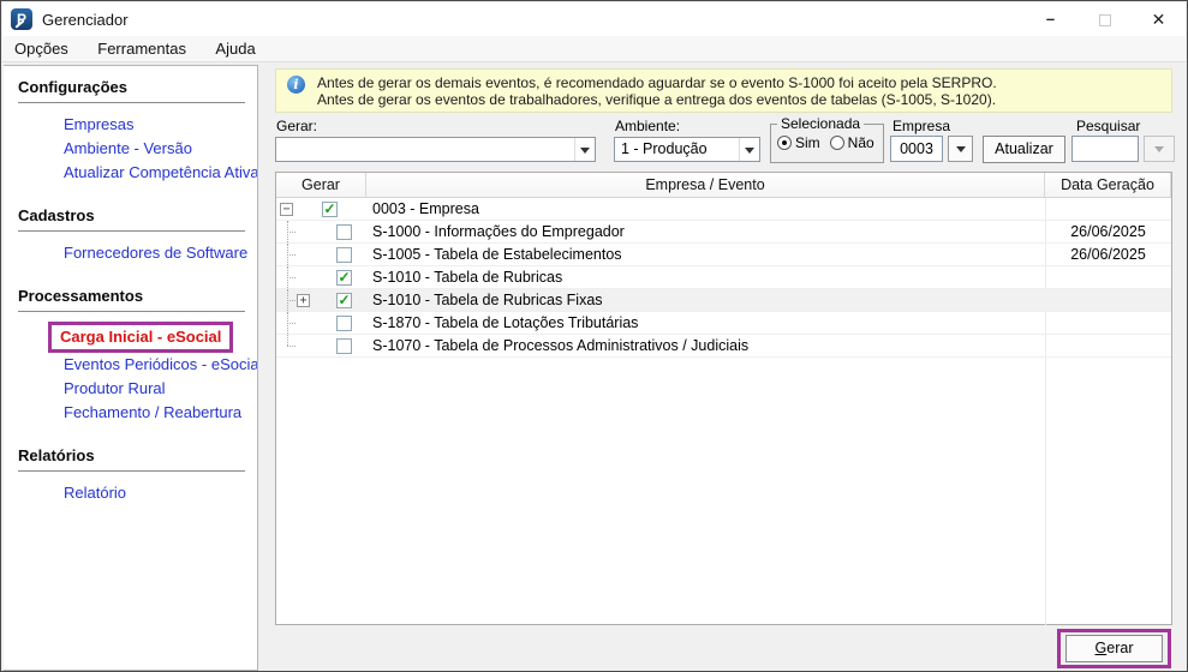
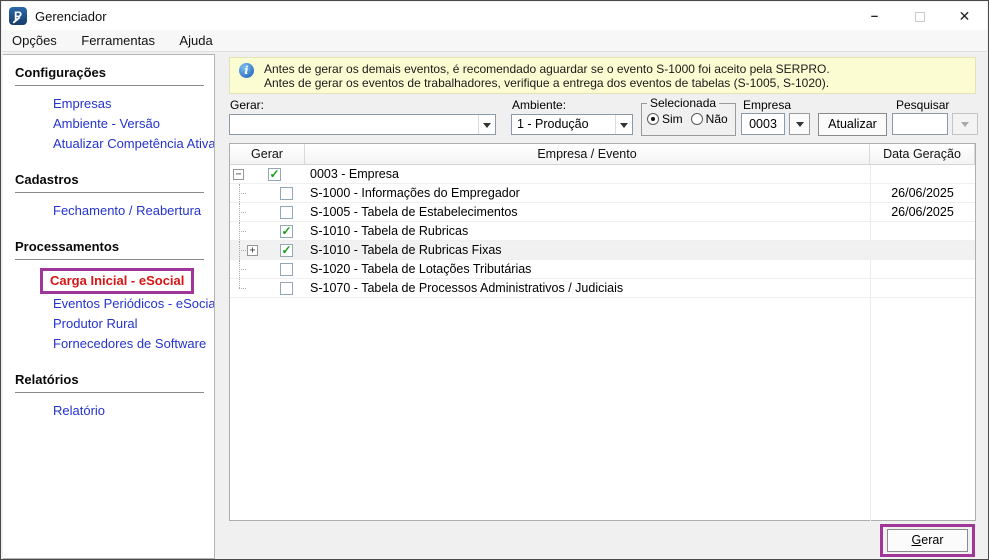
  P
  Gerenciador
  –
  ✕
  Opções Ferramentas Ajuda
  Configurações
  Empresas
  Ambiente - Versão
  Atualizar Competência Ativa
  Cadastros
- Fornecedores de Software
+ Fechamento / Reabertura
  Processamentos
  Carga Inicial - eSocial
  Eventos Periódicos - eSocia
  Produtor Rural
- Fechamento / Reabertura
+ Fornecedores de Software
  Relatórios
  Relatório
  i
  Antes de gerar os demais eventos, é recomendado aguardar se o evento S-1000 foi aceito pela SERPRO.
  Antes de gerar os eventos de trabalhadores, verifique a entrega dos eventos de tabelas (S-1005, S-1020).
  Gerar:
  Ambiente:
  1 - Produção
  Selecionada
  Sim
  Não
  Empresa
  0003
  Atualizar
  Pesquisar
  Gerar
  Empresa / Evento
  Data Geração
  −
  ✓
  0003 - Empresa
  S-1000 - Informações do Empregador
  26/06/2025
  S-1005 - Tabela de Estabelecimentos
  26/06/2025
  ✓
  S-1010 - Tabela de Rubricas
  +
  ✓
  S-1010 - Tabela de Rubricas Fixas
- S-1870 - Tabela de Lotações Tributárias
+ S-1020 - Tabela de Lotações Tributárias
  S-1070 - Tabela de Processos Administrativos / Judiciais
  Gerar
